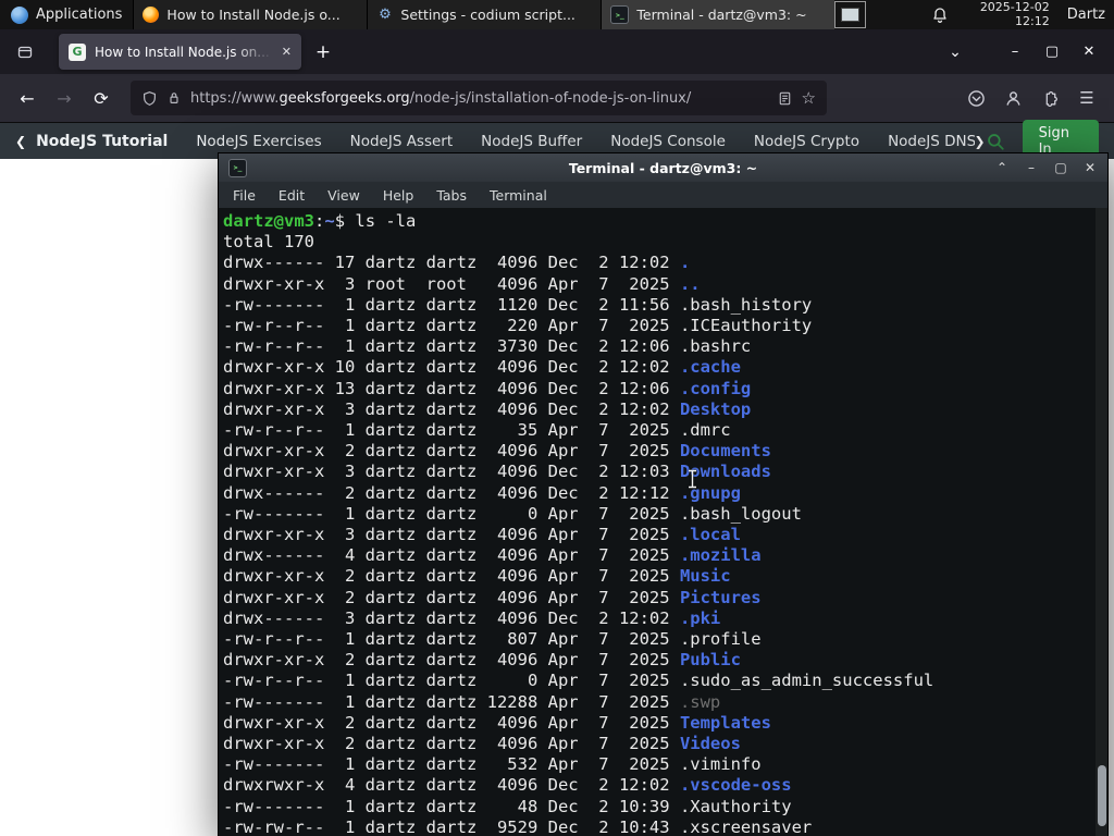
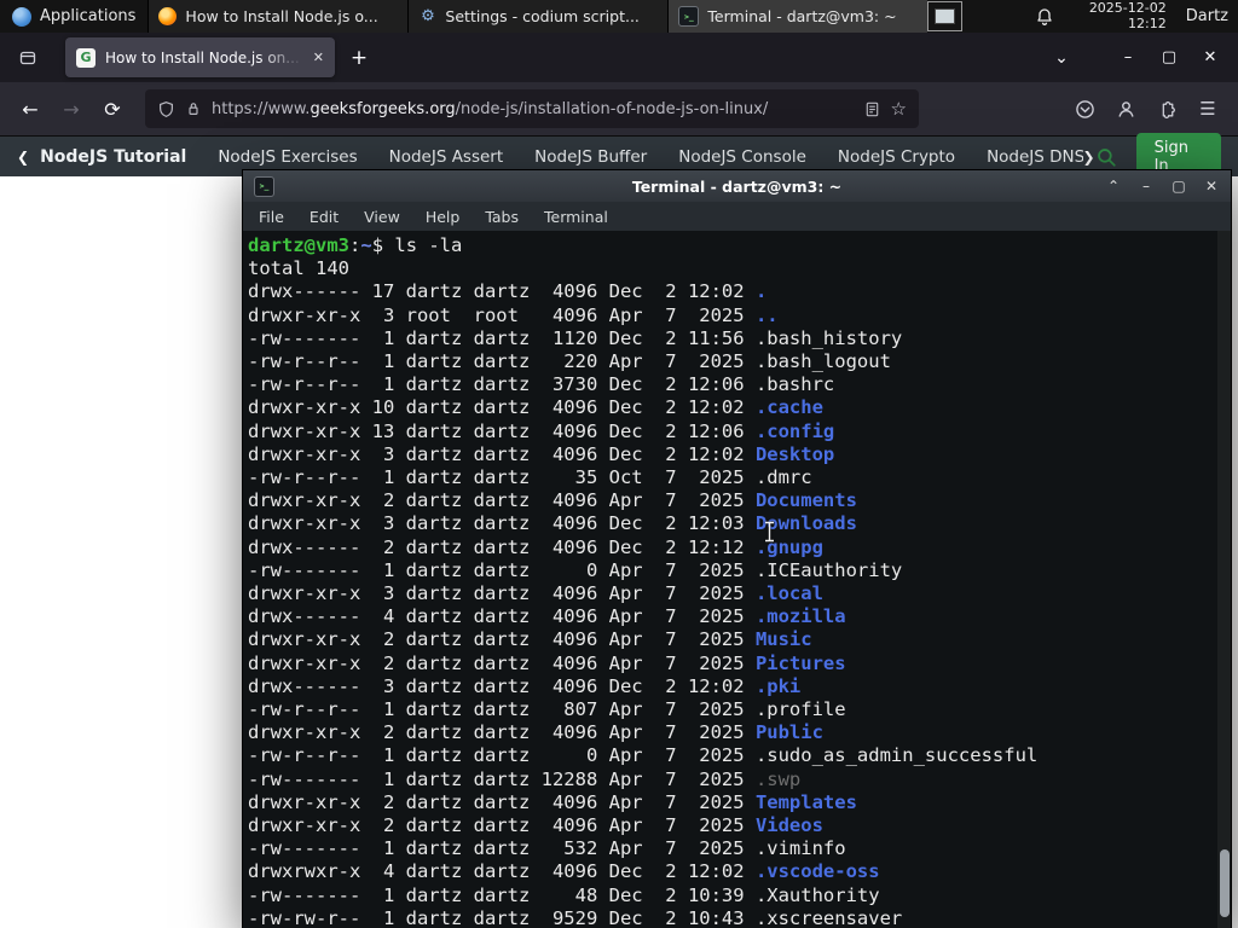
  Applications
  How to Install Node.js o...
  ⚙
  Settings - codium script...
  >_
  Terminal - dartz@vm3: ~
  2025-12-02 12:12
  Dartz
  G
  How to Install Node.js on...
  ✕
  +
  ⌄
  –
  ▢
  ✕
  ←
  →
  ⟳
  https://www.geeksforgeeks.org/node-js/installation-of-node-js-on-linux/
  ☆
  ☰
  ❮
  NodeJS Tutorial
  NodeJS Exercises
  NodeJS Assert
  NodeJS Buffer
  NodeJS Console
  NodeJS Crypto
  NodeJS DNS
  ❯
  Sign In
  >_
  Terminal - dartz@vm3: ~
  ⌃
  –
  ▢
  ✕
  File
  Edit
  View
  Help
  Tabs
  Terminal
  dartz@vm3:~$ ls -la
- total 170
+ total 140
  drwx------ 17 dartz dartz 4096 Dec 2 12:02 .
  drwxr-xr-x 3 root root 4096 Apr 7 2025 ..
  -rw------- 1 dartz dartz 1120 Dec 2 11:56 .bash_history
- -rw-r--r-- 1 dartz dartz 220 Apr 7 2025 .ICEauthority
+ -rw-r--r-- 1 dartz dartz 220 Apr 7 2025 .bash_logout
  -rw-r--r-- 1 dartz dartz 3730 Dec 2 12:06 .bashrc
  drwxr-xr-x 10 dartz dartz 4096 Dec 2 12:02 .cache
  drwxr-xr-x 13 dartz dartz 4096 Dec 2 12:06 .config
  drwxr-xr-x 3 dartz dartz 4096 Dec 2 12:02 Desktop
- -rw-r--r-- 1 dartz dartz 35 Apr 7 2025 .dmrc
+ -rw-r--r-- 1 dartz dartz 35 Oct 7 2025 .dmrc
  drwxr-xr-x 2 dartz dartz 4096 Apr 7 2025 Documents
  drwxr-xr-x 3 dartz dartz 4096 Dec 2 12:03 Downloads
  drwx------ 2 dartz dartz 4096 Dec 2 12:12 .gnupg
- -rw------- 1 dartz dartz 0 Apr 7 2025 .bash_logout
+ -rw------- 1 dartz dartz 0 Apr 7 2025 .ICEauthority
  drwxr-xr-x 3 dartz dartz 4096 Apr 7 2025 .local
  drwx------ 4 dartz dartz 4096 Apr 7 2025 .mozilla
  drwxr-xr-x 2 dartz dartz 4096 Apr 7 2025 Music
  drwxr-xr-x 2 dartz dartz 4096 Apr 7 2025 Pictures
  drwx------ 3 dartz dartz 4096 Dec 2 12:02 .pki
  -rw-r--r-- 1 dartz dartz 807 Apr 7 2025 .profile
  drwxr-xr-x 2 dartz dartz 4096 Apr 7 2025 Public
  -rw-r--r-- 1 dartz dartz 0 Apr 7 2025 .sudo_as_admin_successful
  -rw------- 1 dartz dartz 12288 Apr 7 2025 .swp
  drwxr-xr-x 2 dartz dartz 4096 Apr 7 2025 Templates
  drwxr-xr-x 2 dartz dartz 4096 Apr 7 2025 Videos
  -rw------- 1 dartz dartz 532 Apr 7 2025 .viminfo
  drwxrwxr-x 4 dartz dartz 4096 Dec 2 12:02 .vscode-oss
  -rw------- 1 dartz dartz 48 Dec 2 10:39 .Xauthority
  -rw-rw-r-- 1 dartz dartz 9529 Dec 2 10:43 .xscreensaver
